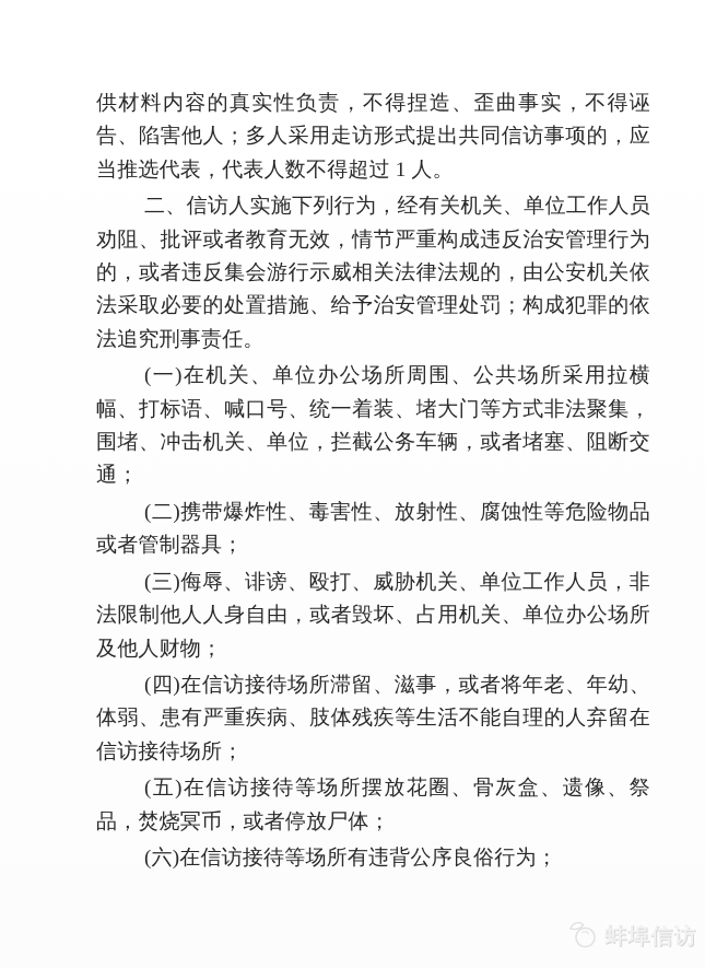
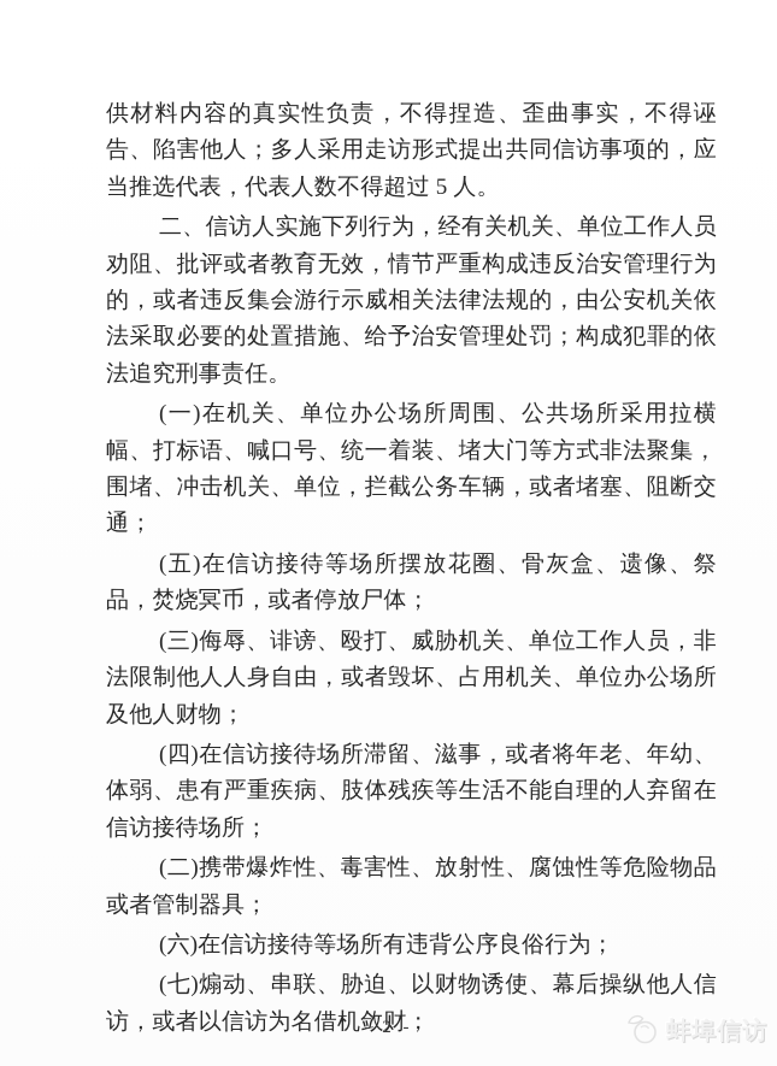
- 供材料内容的真实性负责，不得捏造、歪曲事实，不得诬告、陷害他人；多人采用走访形式提出共同信访事项的，应当推选代表，代表人数不得超过 1 人。
+ 供材料内容的真实性负责，不得捏造、歪曲事实，不得诬告、陷害他人；多人采用走访形式提出共同信访事项的，应当推选代表，代表人数不得超过 5 人。
  二、信访人实施下列行为，经有关机关、单位工作人员劝阻、批评或者教育无效，情节严重构成违反治安管理行为的，或者违反集会游行示威相关法律法规的，由公安机关依法采取必要的处置措施、给予治安管理处罚；构成犯罪的依法追究刑事责任。
  (一)在机关、单位办公场所周围、公共场所采用拉横幅、打标语、喊口号、统一着装、堵大门等方式非法聚集，围堵、冲击机关、单位，拦截公务车辆，或者堵塞、阻断交通；
- (二)携带爆炸性、毒害性、放射性、腐蚀性等危险物品或者管制器具；
+ (五)在信访接待等场所摆放花圈、骨灰盒、遗像、祭品，焚烧冥币，或者停放尸体；
  (三)侮辱、诽谤、殴打、威胁机关、单位工作人员，非法限制他人人身自由，或者毁坏、占用机关、单位办公场所及他人财物；
  (四)在信访接待场所滞留、滋事，或者将年老、年幼、体弱、患有严重疾病、肢体残疾等生活不能自理的人弃留在信访接待场所；
- (五)在信访接待等场所摆放花圈、骨灰盒、遗像、祭品，焚烧冥币，或者停放尸体；
+ (二)携带爆炸性、毒害性、放射性、腐蚀性等危险物品或者管制器具；
  (六)在信访接待等场所有违背公序良俗行为；
+ (七)煽动、串联、胁迫、以财物诱使、幕后操纵他人信访，或者以信访为名借机敛财；
+ - 2 -
  蚌埠信访
